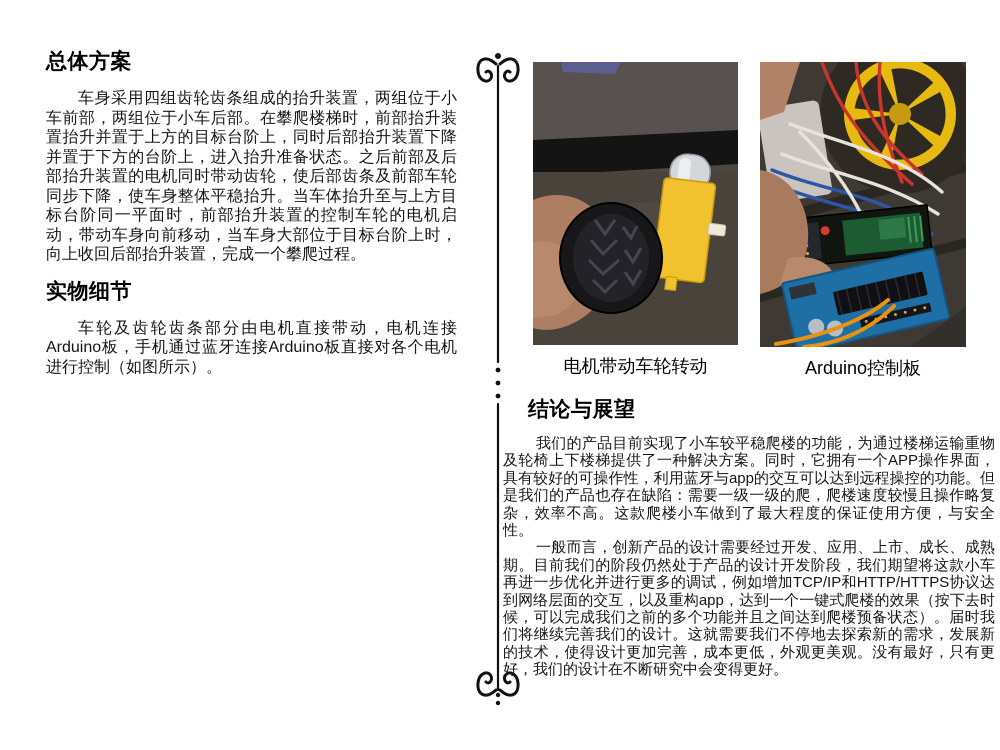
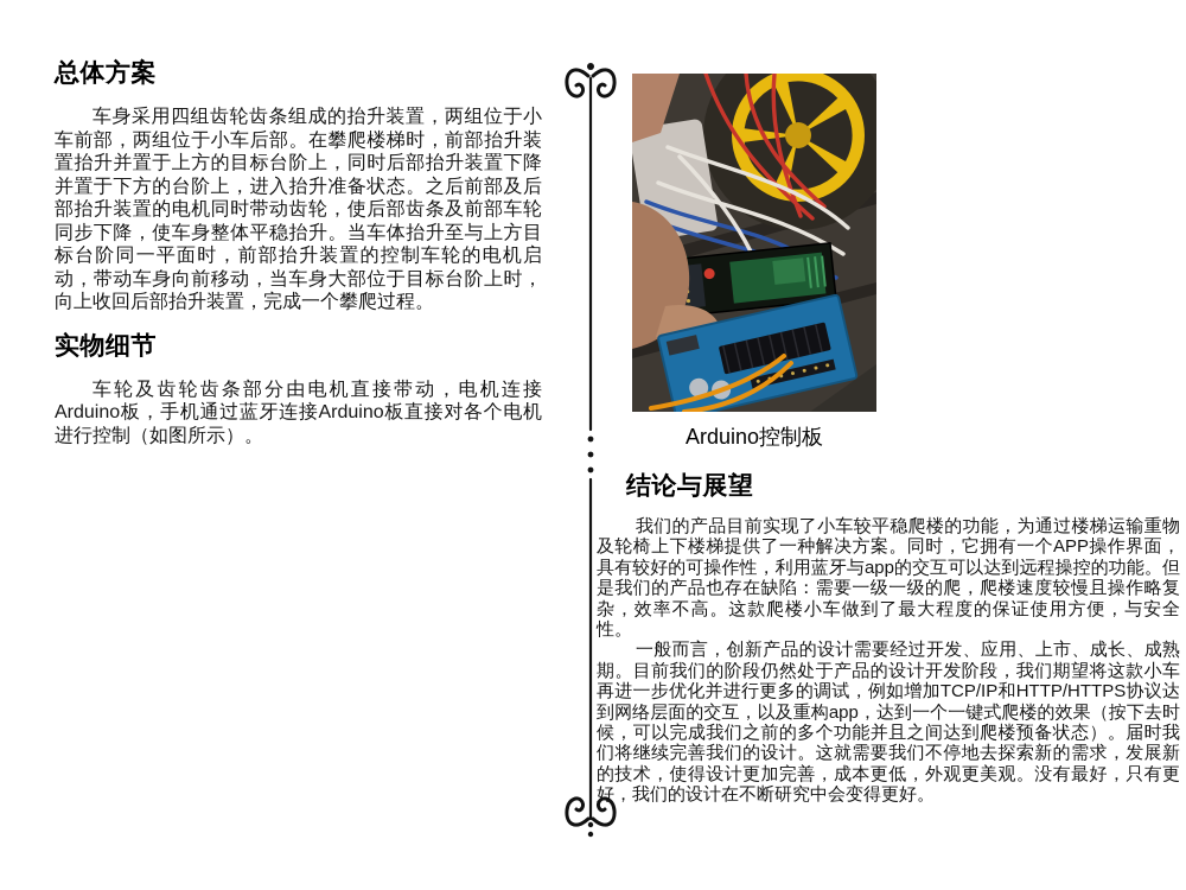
  总体方案
  车身采用四组齿轮齿条组成的抬升装置，两组位于小车前部，两组位于小车后部。在攀爬楼梯时，前部抬升装置抬升并置于上方的目标台阶上，同时后部抬升装置下降并置于下方的台阶上，进入抬升准备状态。之后前部及后部抬升装置的电机同时带动齿轮，使后部齿条及前部车轮同步下降，使车身整体平稳抬升。当车体抬升至与上方目标台阶同一平面时，前部抬升装置的控制车轮的电机启动，带动车身向前移动，当车身大部位于目标台阶上时，向上收回后部抬升装置，完成一个攀爬过程。
  实物细节
  车轮及齿轮齿条部分由电机直接带动，电机连接Arduino板，手机通过蓝牙连接Arduino板直接对各个电机进行控制（如图所示）。
- 电机带动车轮转动
  Arduino控制板
  结论与展望
  我们的产品目前实现了小车较平稳爬楼的功能，为通过楼梯运输重物及轮椅上下楼梯提供了一种解决方案。同时，它拥有一个APP操作界面，具有较好的可操作性，利用蓝牙与app的交互可以达到远程操控的功能。但是我们的产品也存在缺陷：需要一级一级的爬，爬楼速度较慢且操作略复杂，效率不高。这款爬楼小车做到了最大程度的保证使用方便，与安全性。
  一般而言，创新产品的设计需要经过开发、应用、上市、成长、成熟期。目前我们的阶段仍然处于产品的设计开发阶段，我们期望将这款小车再进一步优化并进行更多的调试，例如增加TCP/IP和HTTP/HTTPS协议达到网络层面的交互，以及重构app，达到一个一键式爬楼的效果（按下去时候，可以完成我们之前的多个功能并且之间达到爬楼预备状态）。届时我们将继续完善我们的设计。这就需要我们不停地去探索新的需求，发展新的技术，使得设计更加完善，成本更低，外观更美观。没有最好，只有更好，我们的设计在不断研究中会变得更好。
